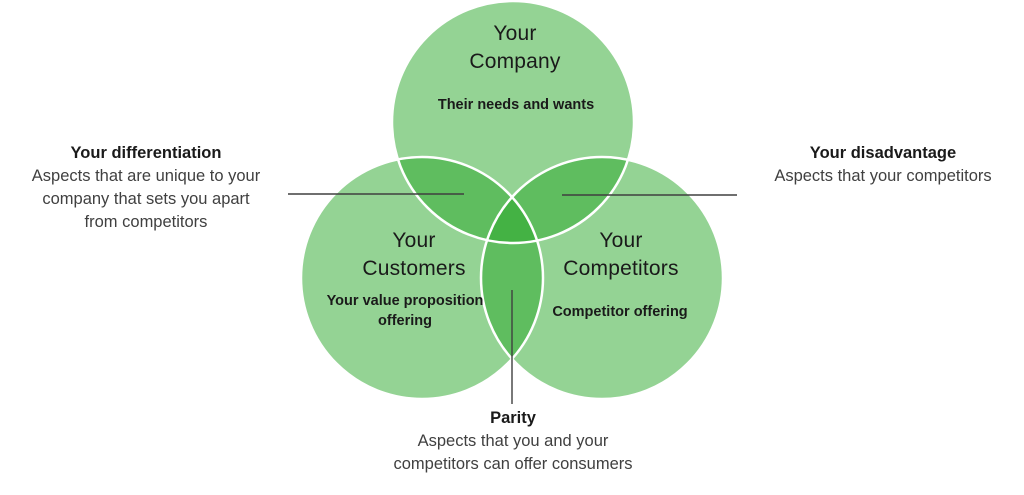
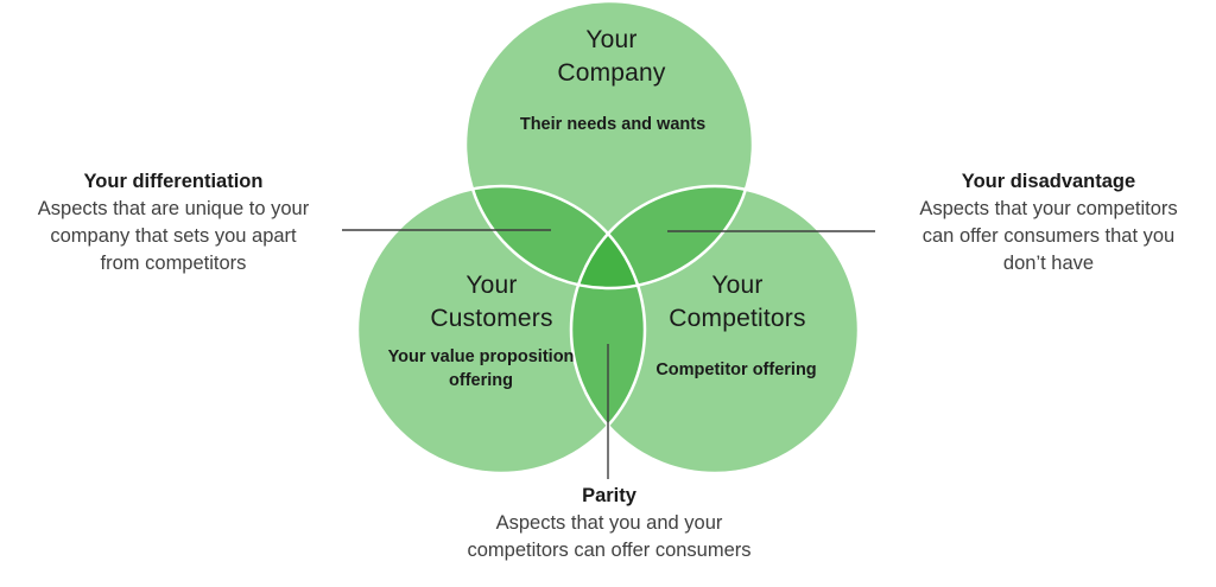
  Your
  Company
  Their needs and wants
  Your
  Customers
  Your value proposition
  offering
  Your
  Competitors
  Competitor offering
  Your differentiation
  Aspects that are unique to your
  company that sets you apart
  from competitors
  Your disadvantage
  Aspects that your competitors
+ can offer consumers that you
+ don’t have
  Parity
  Aspects that you and your
  competitors can offer consumers
